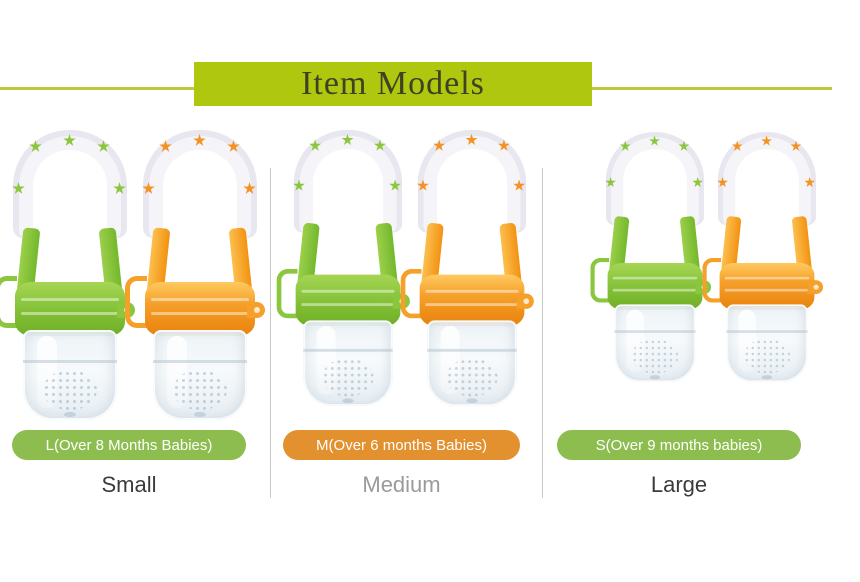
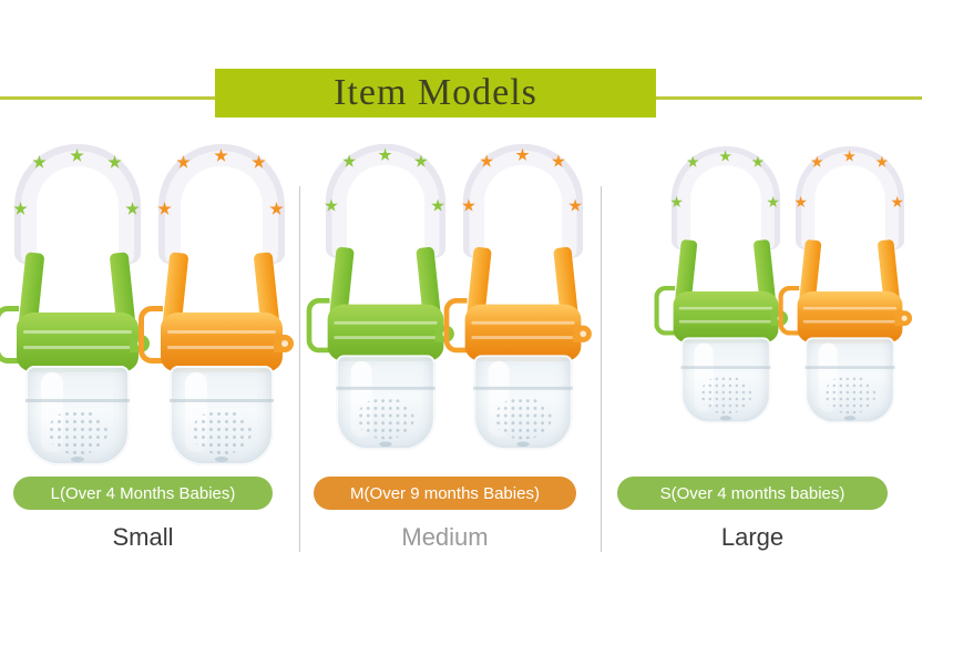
  Item Models
- L(Over 8 Months Babies)
+ L(Over 4 Months Babies)
- M(Over 6 months Babies)
+ M(Over 9 months Babies)
- S(Over 9 months babies)
+ S(Over 4 months babies)
  Small
  Medium
  Large
